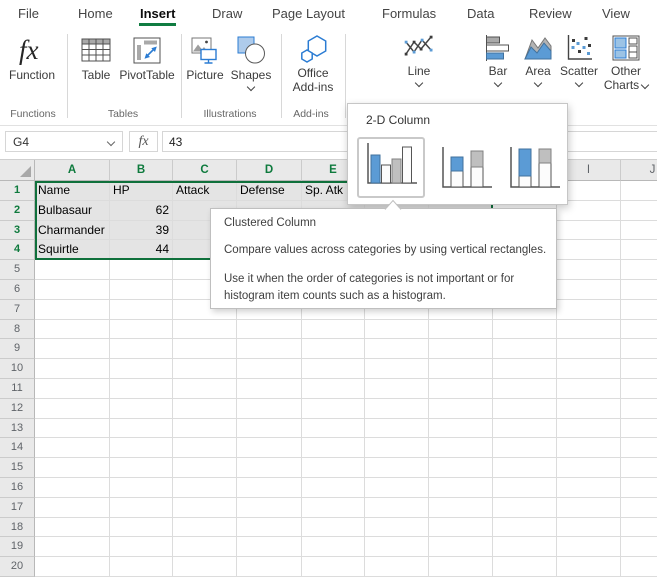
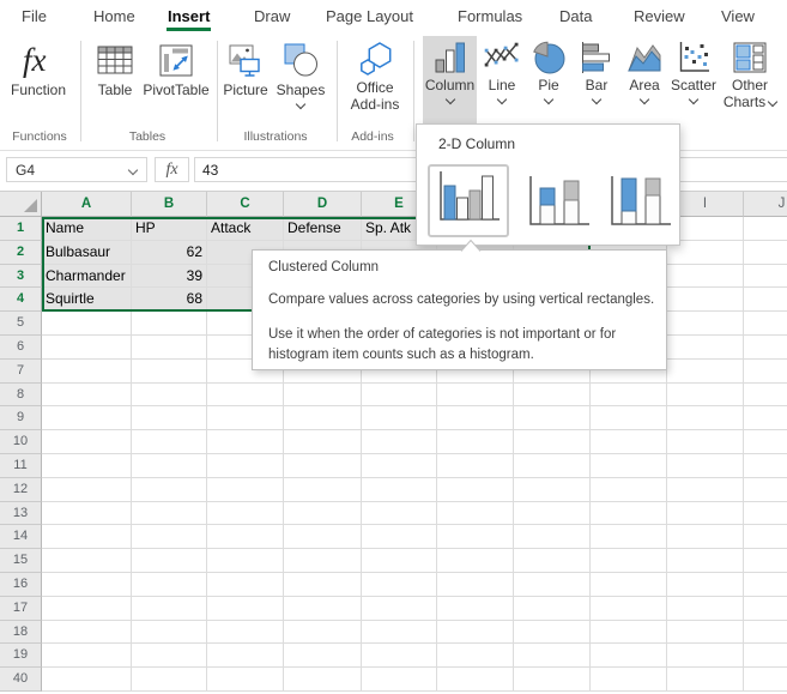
  File
  Home
  Insert
  Draw
  Page Layout
  Formulas
  Data
  Review
  View
  fx
  Function
  Table
  PivotTable
  Picture
  Shapes
  Office
  Add-ins
+ Column
  Line
+ Pie
  Bar
  Area
  Scatter
  Other
  Charts
  Functions
  Tables
  Illustrations
  Add-ins
  G4
  fx
  43
  A
  B
  C
  D
  E
  I
  J
  1
  2
  3
  4
  5
  6
  7
  8
  9
  10
  11
  12
  13
  14
  15
  16
  17
  18
  19
- 20
+ 40
  Name
  HP
  Attack
  Defense
  Sp. Atk
  Bulbasaur
  62
  Charmander
  39
  Squirtle
- 44
+ 68
  2-D Column
  Clustered Column
  Compare values across categories by using vertical rectangles.
  Use it when the order of categories is not important or for histogram item counts such as a histogram.
